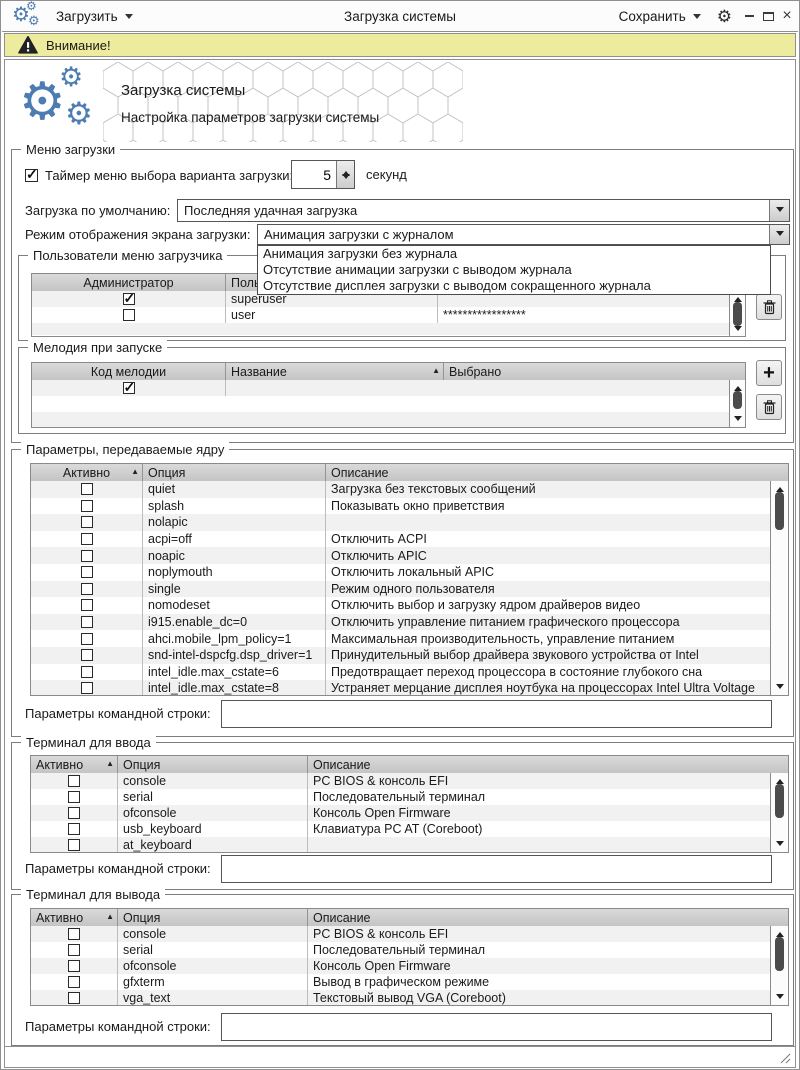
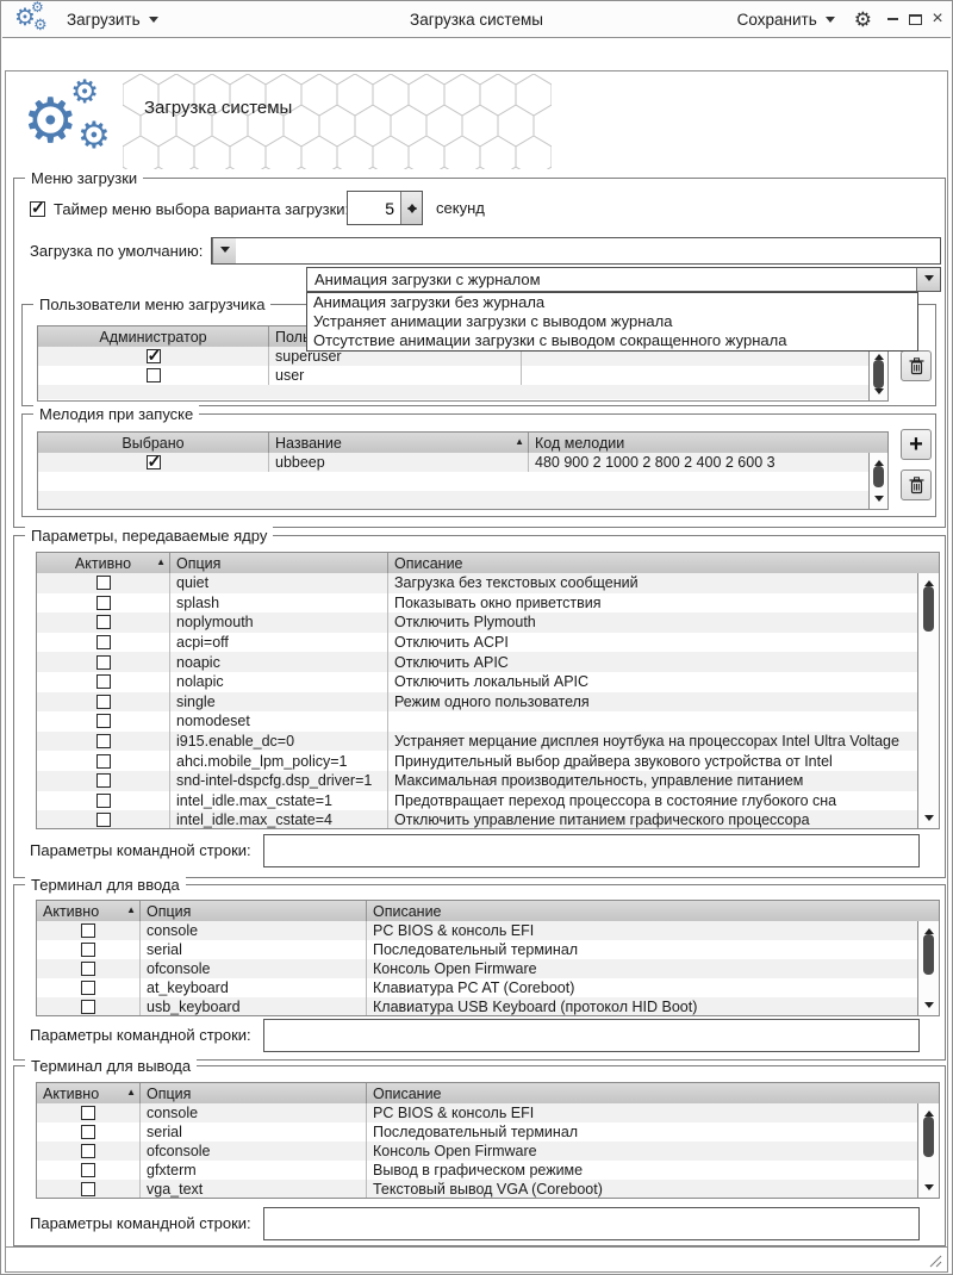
  ⚙
  ⚙
  ⚙
  Загрузить
  Загрузка системы
  Сохранить
  ⚙
  ×
- Внимание!
  ⚙
  ⚙
  ⚙
  Загрузка системы
- Настройка параметров загрузки системы
  Меню загрузки
  Таймер меню выбора варианта загрузки
  5
  секунд
  Загрузка по умолчанию:
- Последняя удачная загрузка
- Режим отображения экрана загрузки:
  Анимация загрузки с журналом
  Анимация загрузки без журнала
- Отсутствие анимации загрузки с выводом журнала
+ Устраняет анимации загрузки с выводом журнала
- Отсутствие дисплея загрузки с выводом сокращенного журнала
+ Отсутствие анимации загрузки с выводом сокращенного журнала
  Пользователи меню загрузчика
  Администратор
  superuser
  user
- *****************
  Мелодия при запуске
- Код мелодии
+ Выбрано
  Название
  ▲
- Выбрано
+ Код мелодии
+ ubbeep
+ 480 900 2 1000 2 800 2 400 2 600 3
  +
  Параметры, передаваемые ядру
  Активно
  ▲
  Опция
  Описание
  quiet
  Загрузка без текстовых сообщений
  splash
  Показывать окно приветствия
- nolapic
+ noplymouth
+ Отключить Plymouth
  acpi=off
  Отключить ACPI
  noapic
  Отключить APIC
- noplymouth
+ nolapic
  Отключить локальный APIC
  single
  Режим одного пользователя
  nomodeset
- Отключить выбор и загрузку ядром драйверов видео
  i915.enable_dc=0
- Отключить управление питанием графического процессора
+ Устраняет мерцание дисплея ноутбука на процессорах Intel Ultra Voltage
  ahci.mobile_lpm_policy=1
- Максимальная производительность, управление питанием
+ Принудительный выбор драйвера звукового устройства от Intel
  snd-intel-dspcfg.dsp_driver=1
- Принудительный выбор драйвера звукового устройства от Intel
+ Максимальная производительность, управление питанием
- intel_idle.max_cstate=6
+ intel_idle.max_cstate=1
  Предотвращает переход процессора в состояние глубокого сна
- intel_idle.max_cstate=8
+ intel_idle.max_cstate=4
- Устраняет мерцание дисплея ноутбука на процессорах Intel Ultra Voltage
+ Отключить управление питанием графического процессора
  Параметры командной строки:
  Терминал для ввода
  Активно
  ▲
  Опция
  Описание
  console
  PC BIOS & консоль EFI
  serial
  Последовательный терминал
  ofconsole
  Консоль Open Firmware
- usb_keyboard
+ at_keyboard
  Клавиатура PC AT (Coreboot)
- at_keyboard
+ usb_keyboard
+ Клавиатура USB Keyboard (протокол HID Boot)
  Параметры командной строки:
  Терминал для вывода
  Активно
  ▲
  Опция
  Описание
  console
  PC BIOS & консоль EFI
  serial
  Последовательный терминал
  ofconsole
  Консоль Open Firmware
  gfxterm
  Вывод в графическом режиме
  vga_text
  Текстовый вывод VGA (Coreboot)
  Параметры командной строки:
